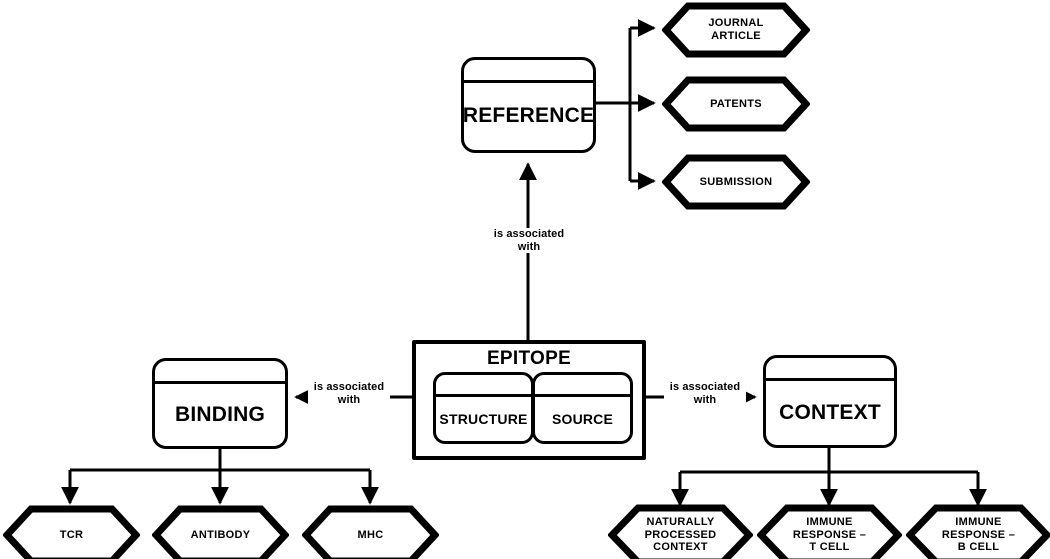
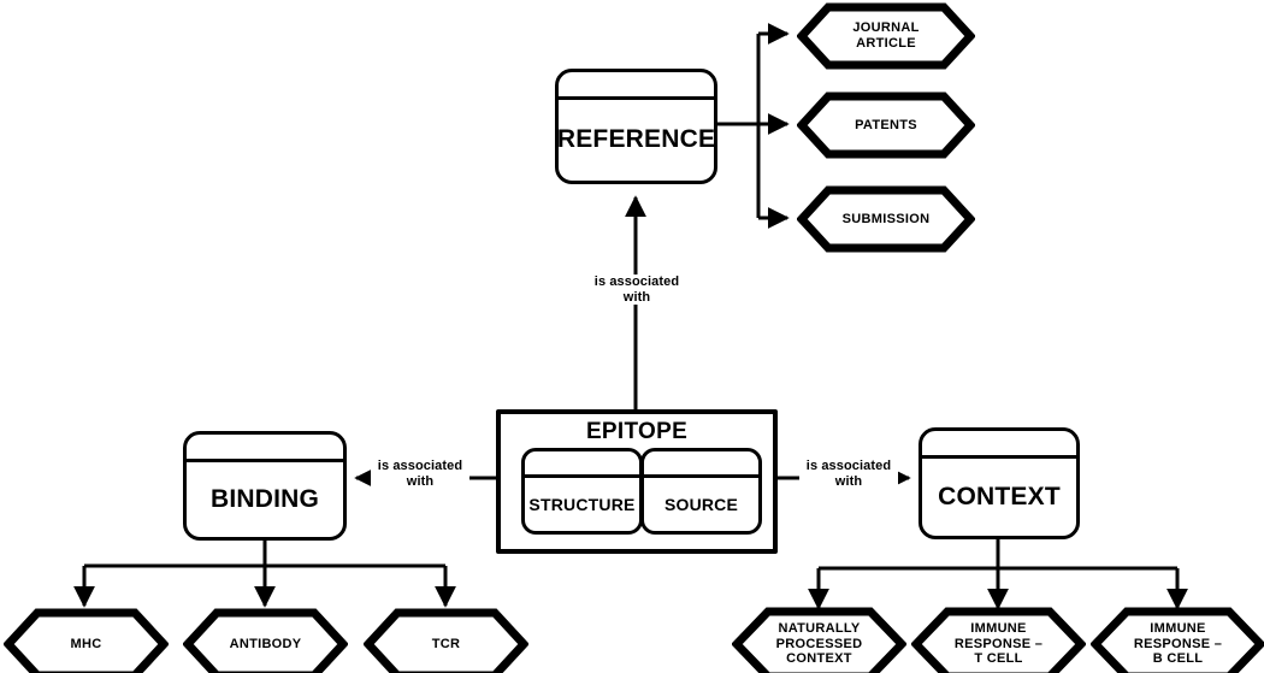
  REFERENCE
  JOURNAL
  ARTICLE
  PATENTS
  SUBMISSION
  EPITOPE
  STRUCTURE
  SOURCE
  BINDING
  CONTEXT
- TCR
+ MHC
  ANTIBODY
- MHC
+ TCR
  NATURALLY
  PROCESSED
  CONTEXT
  IMMUNE
  RESPONSE –
  T CELL
  IMMUNE
  RESPONSE –
  B CELL
  is associated
  with
  is associated
  with
  is associated
  with
